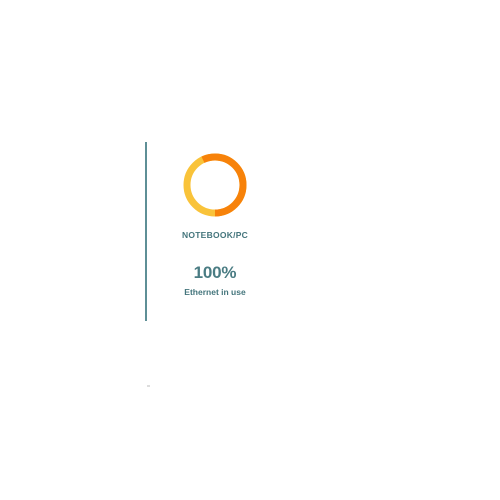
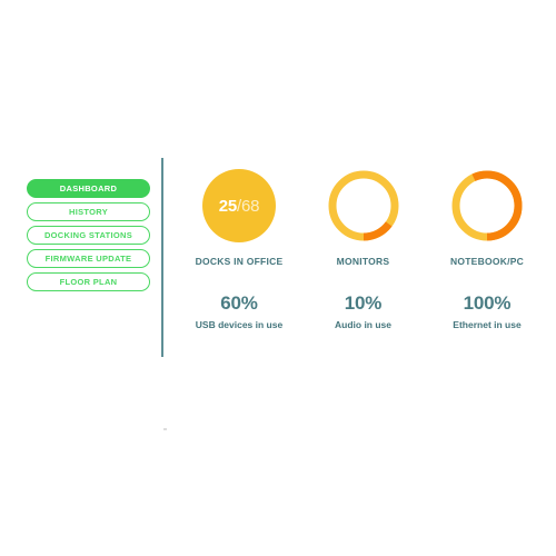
+ DASHBOARD
+ HISTORY
+ DOCKING STATIONS
+ FIRMWARE UPDATE
+ FLOOR PLAN
+ 25
+ /
+ 68
+ DOCKS IN OFFICE
+ 60%
+ USB devices in use
+ MONITORS
+ 10%
+ Audio in use
  NOTEBOOK/PC
  100%
  Ethernet in use
